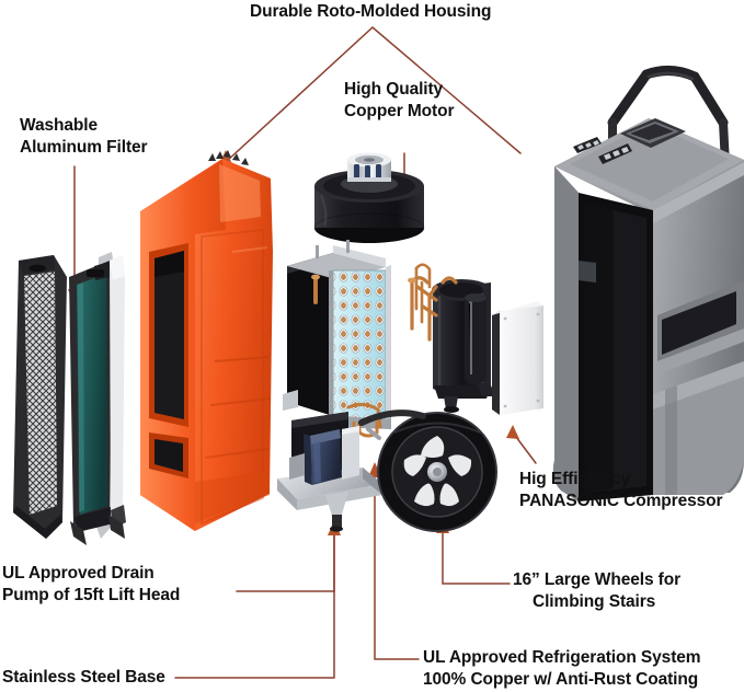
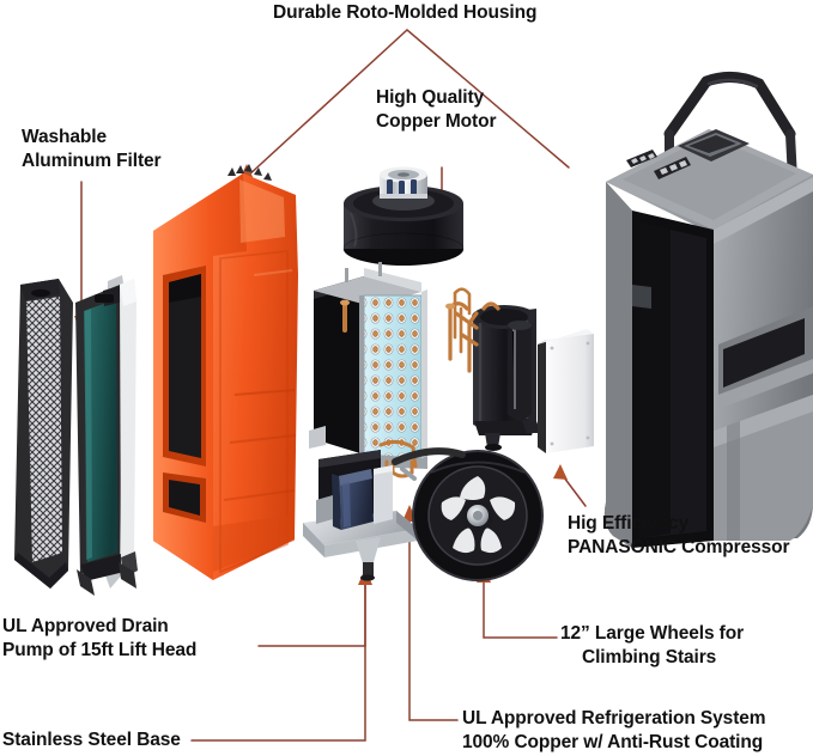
  Durable Roto-Molded Housing
  High Quality
  Copper Motor
  Washable
  Aluminum Filter
  Hig Efficiency
  PANASONIC Compressor
  UL Approved Drain
  Pump of 15ft Lift Head
- 16” Large Wheels for
+ 12” Large Wheels for
  Climbing Stairs
  Stainless Steel Base
  UL Approved Refrigeration System
  100% Copper w/ Anti-Rust Coating
